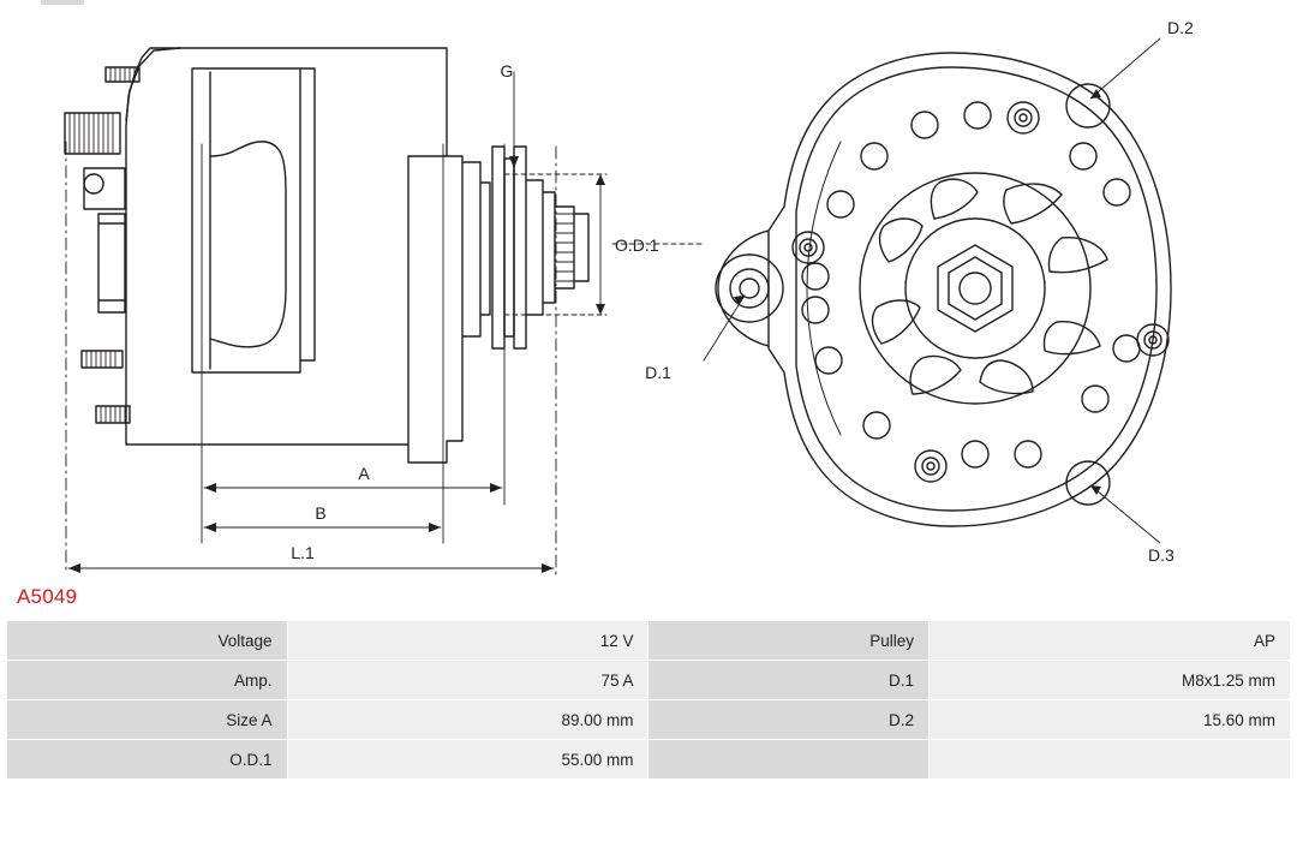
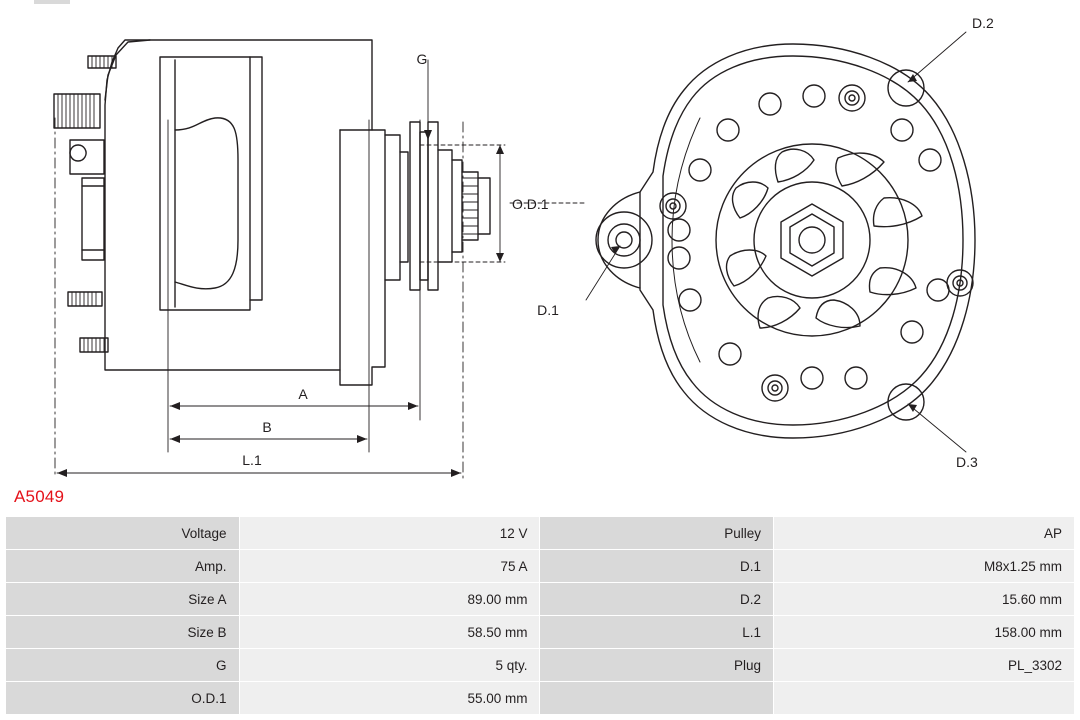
  G
  O.D.1
  A
  B
  L.1
  D.1
  D.2
  D.3
  A5049
  Voltage	12 V	Pulley	AP
  Amp.	75 A	D.1	M8x1.25 mm
  Size A	89.00 mm	D.2	15.60 mm
+ Size B	58.50 mm	L.1	158.00 mm
+ G	5 qty.	Plug	PL_3302
  O.D.1	55.00 mm
